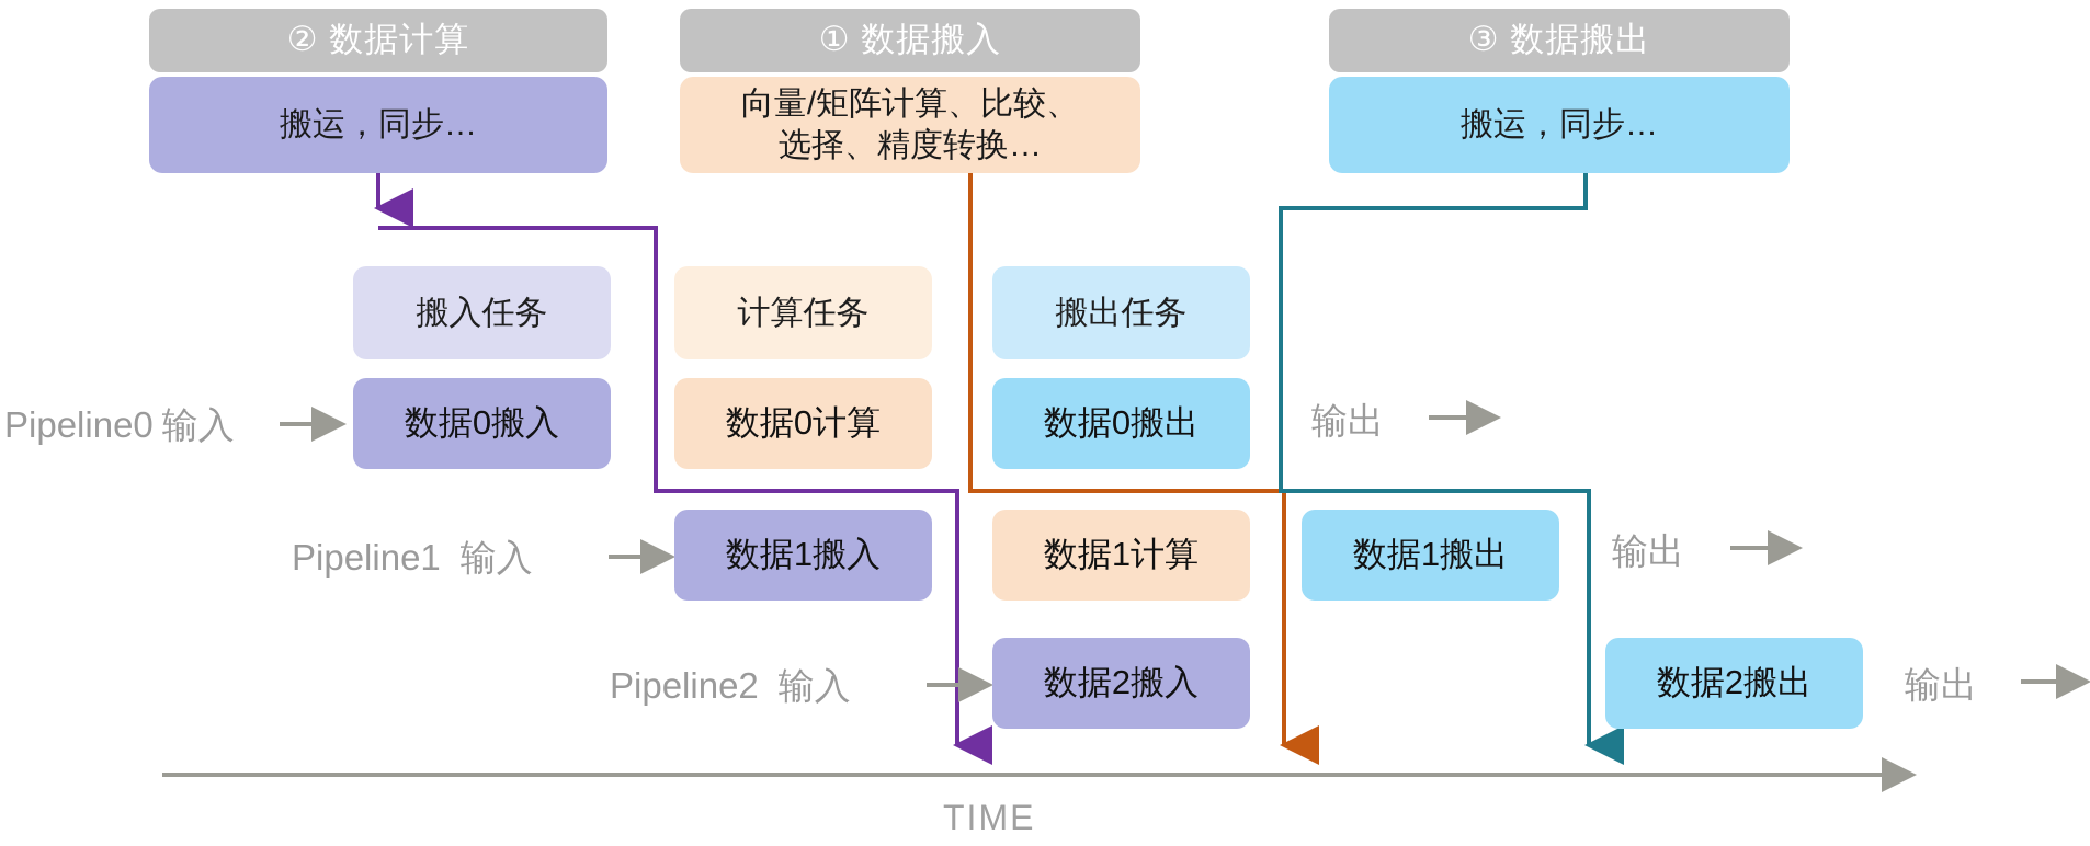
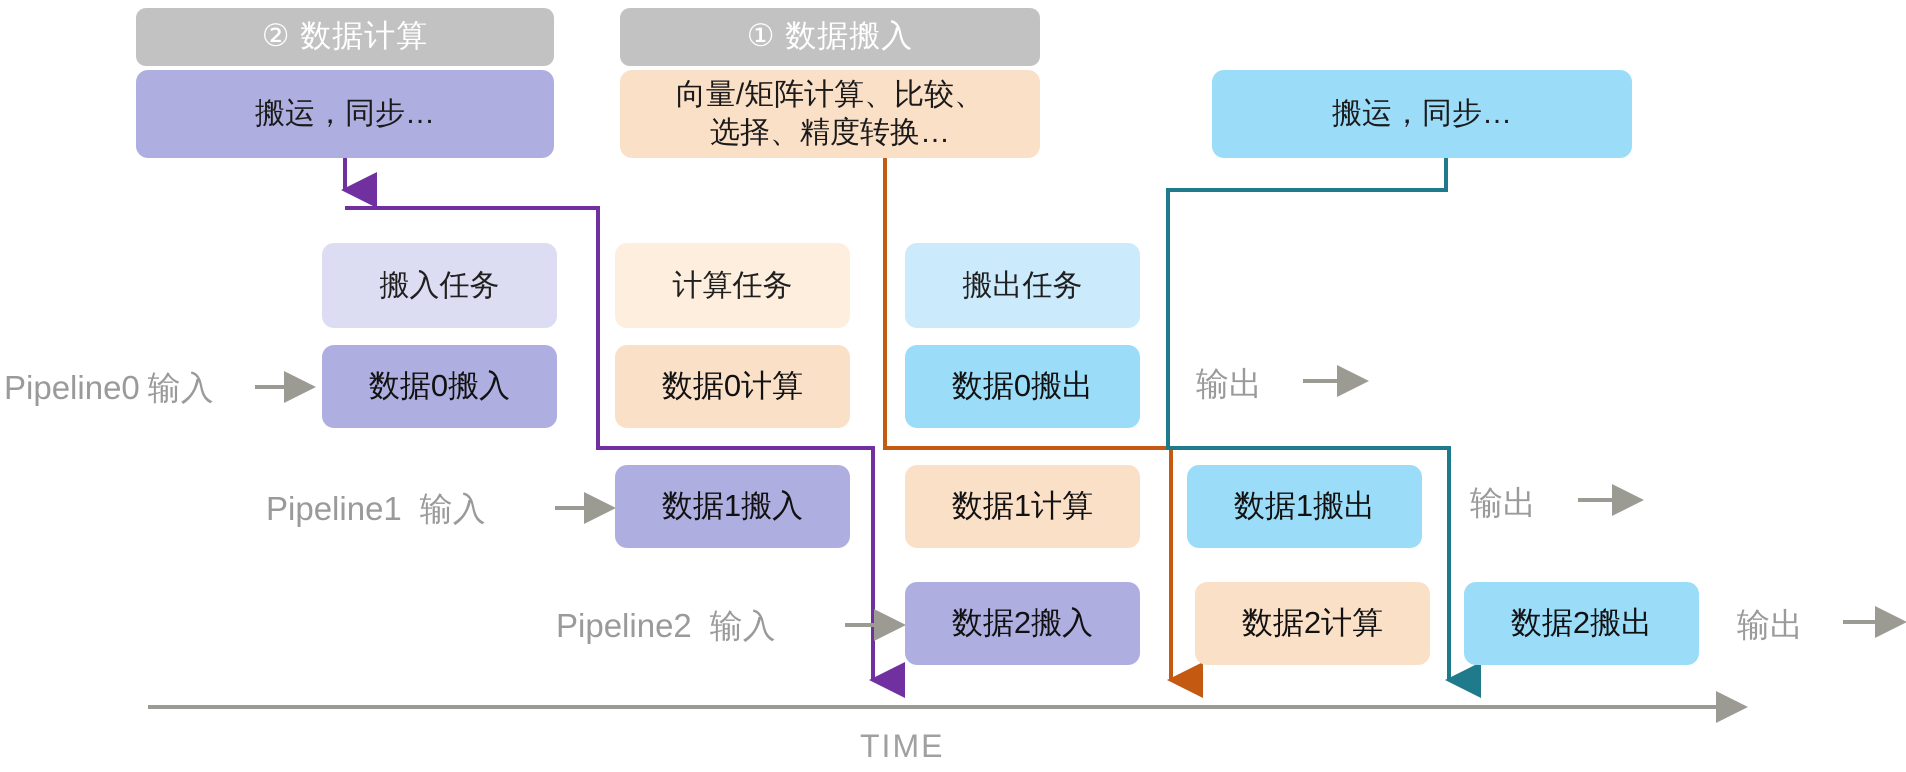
  ② 数据计算
  搬运，同步…
  ① 数据搬入
  向量/矩阵计算、比较、
  选择、精度转换…
- ③ 数据搬出
  搬运，同步…
  搬入任务
  计算任务
  搬出任务
  Pipeline0
  输入
  数据0搬入
  数据0计算
  数据0搬出
  输出
  Pipeline1
  输入
  数据1搬入
  数据1计算
  数据1搬出
  输出
  Pipeline2
  输入
  数据2搬入
+ 数据2计算
  数据2搬出
  输出
  TIME
